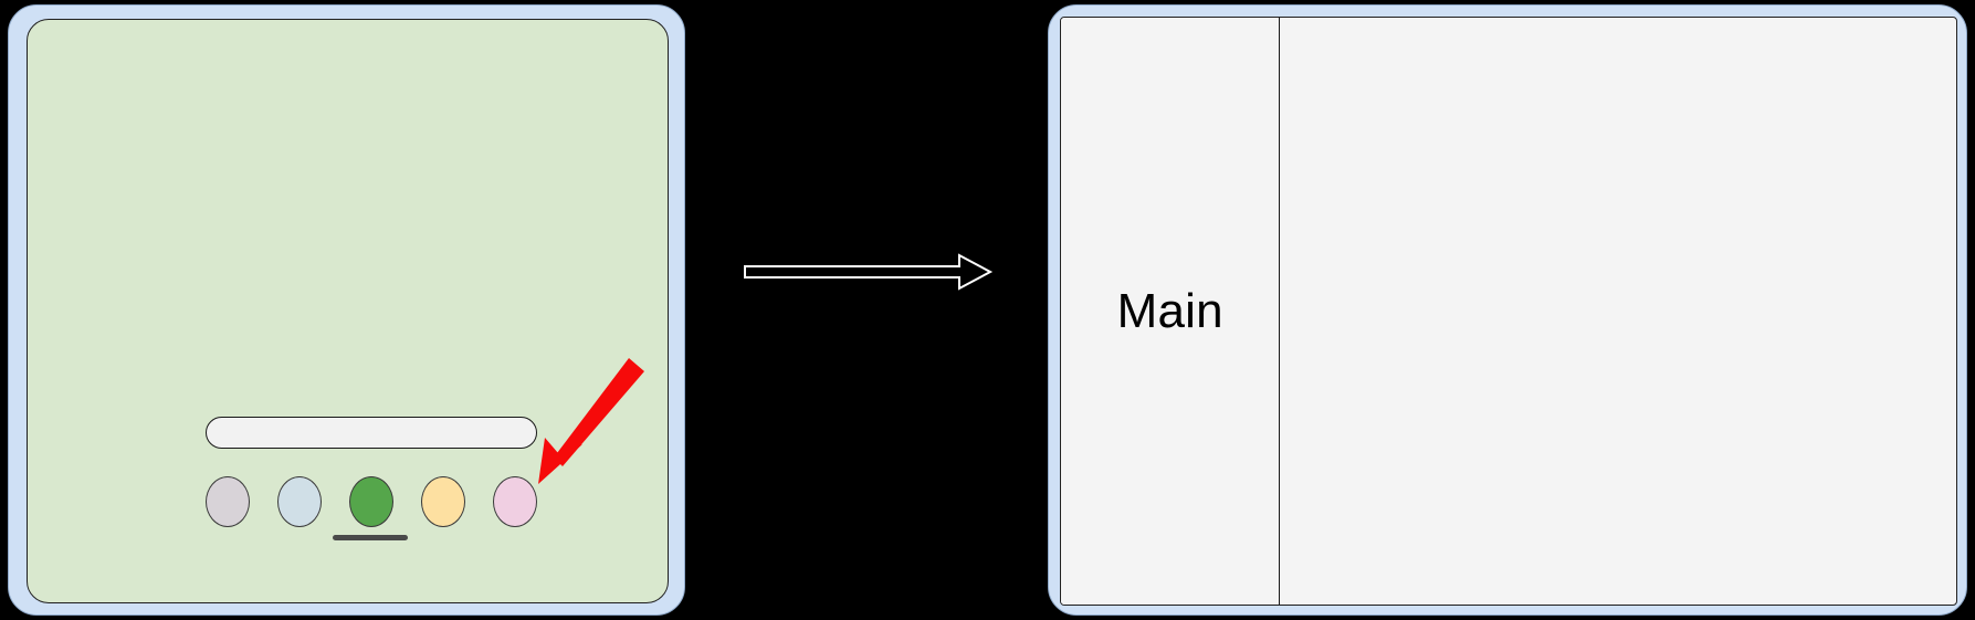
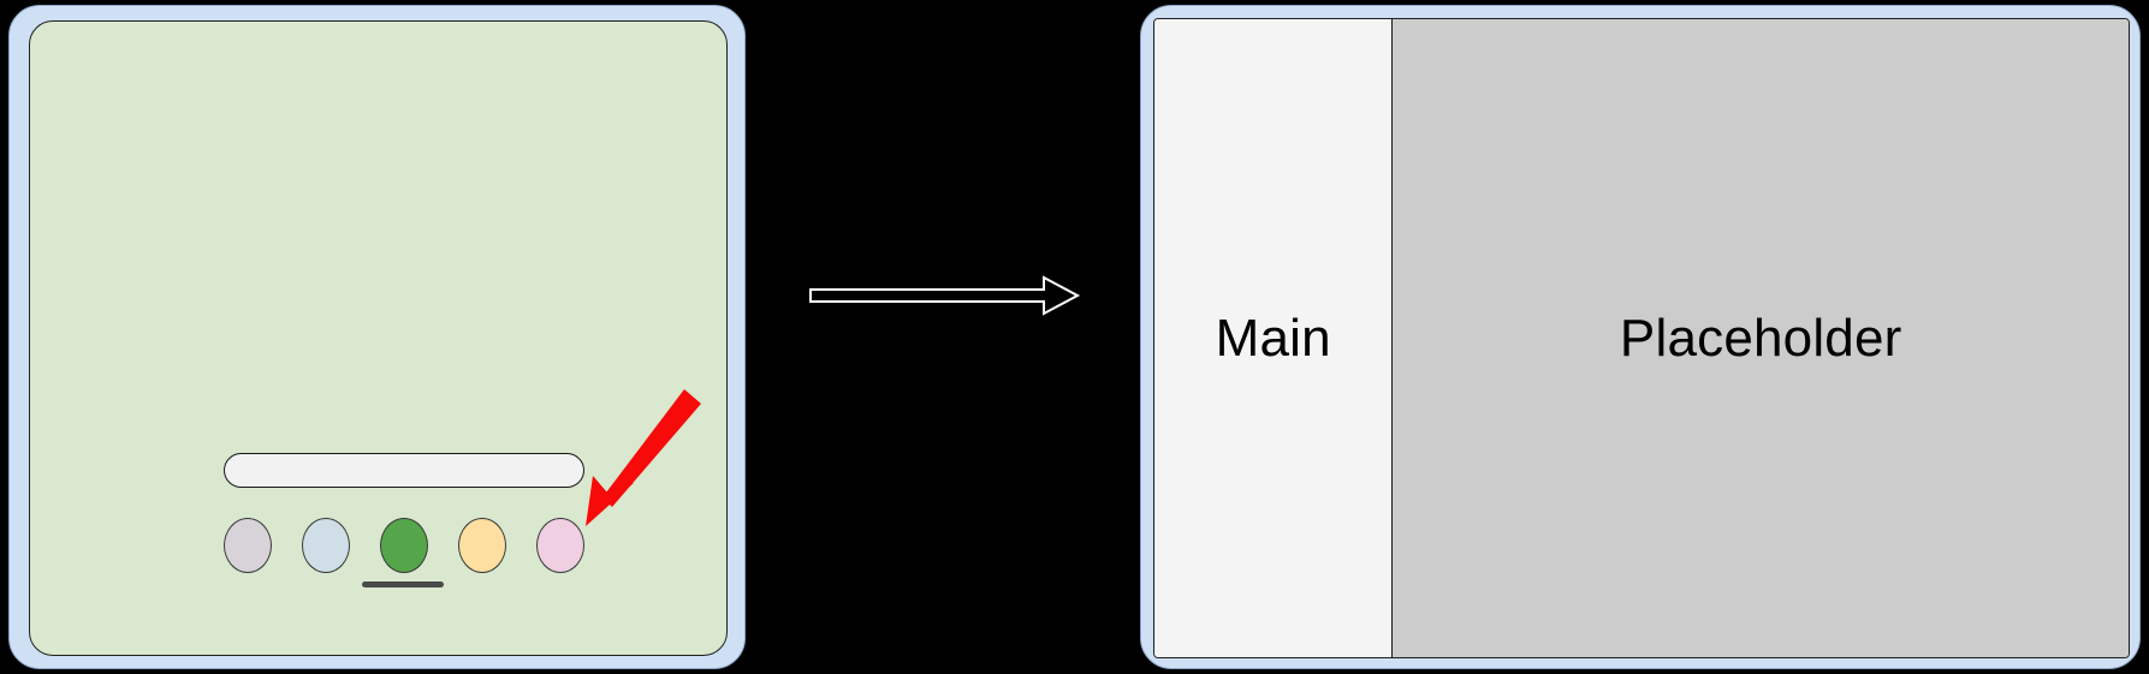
  Main
+ Placeholder
